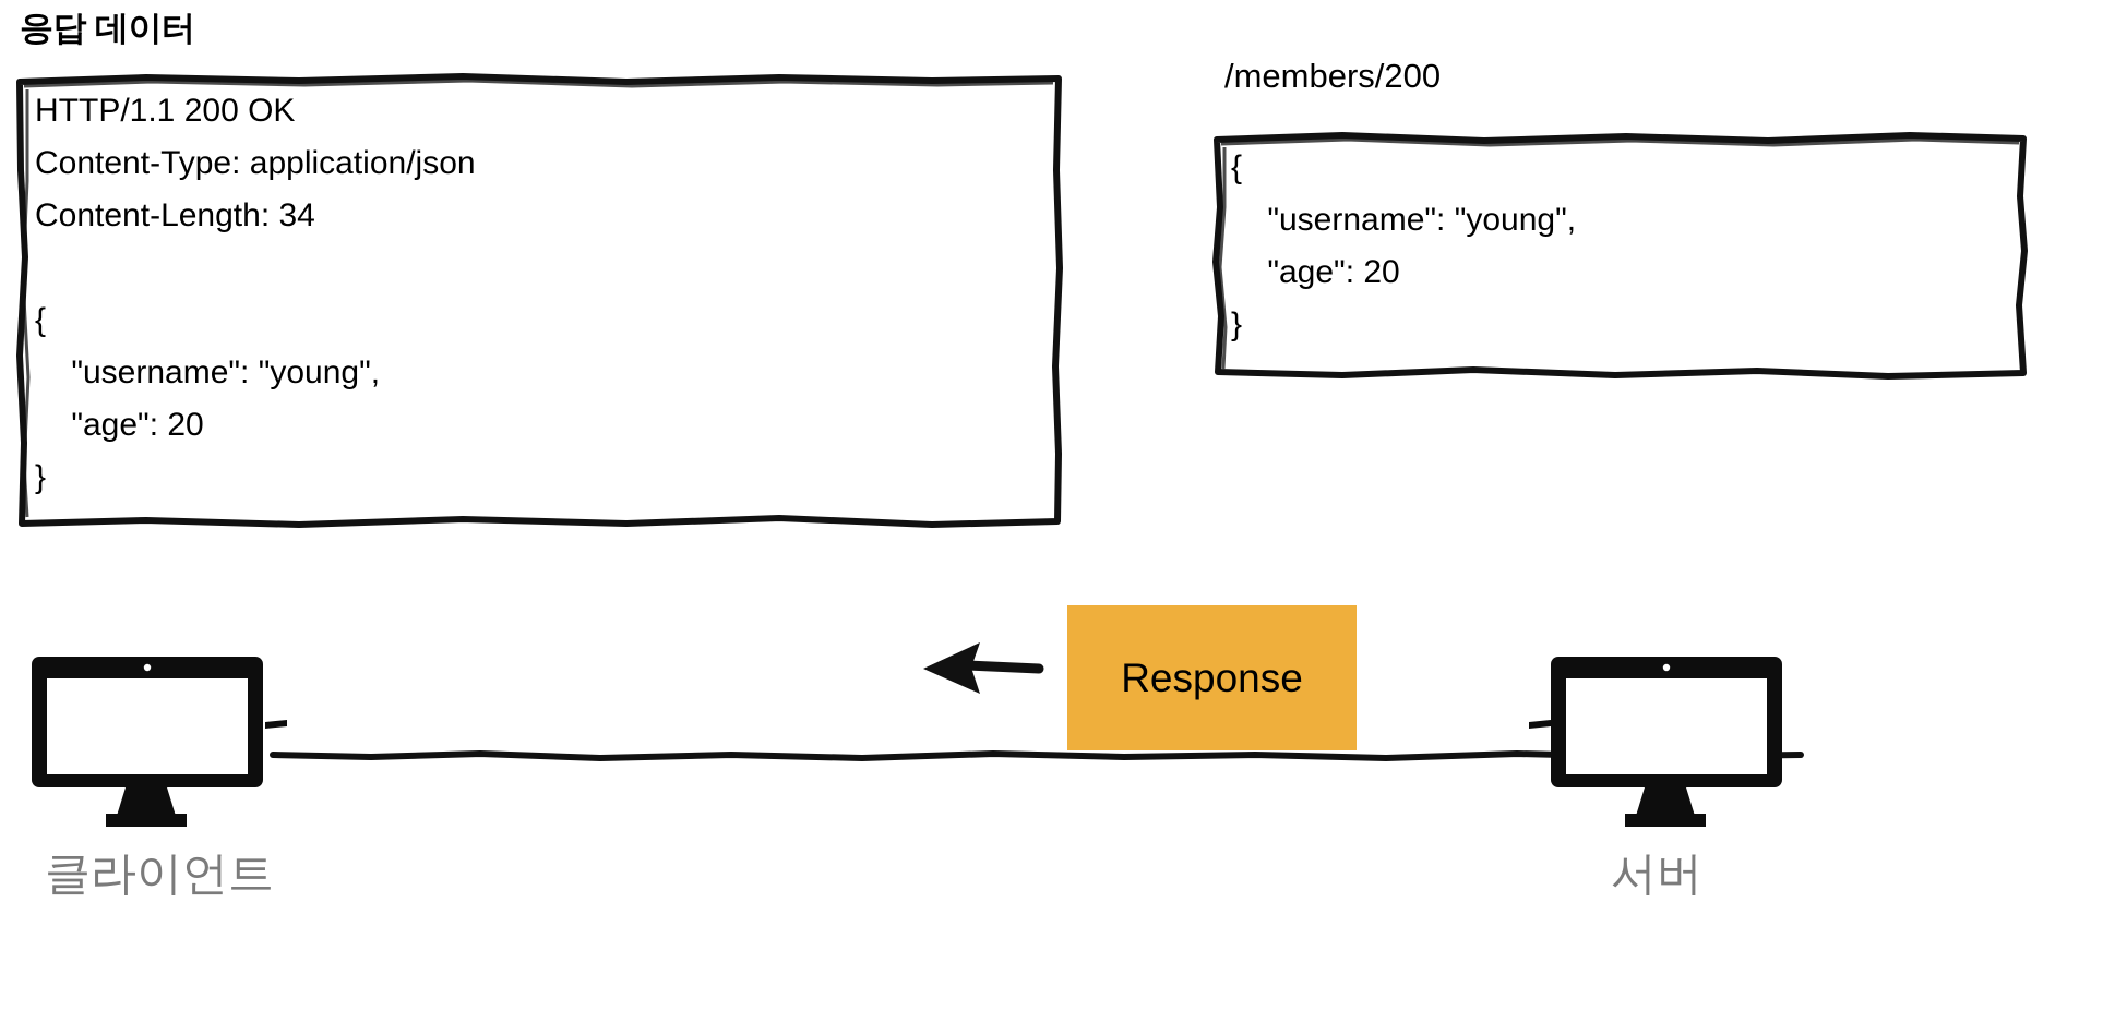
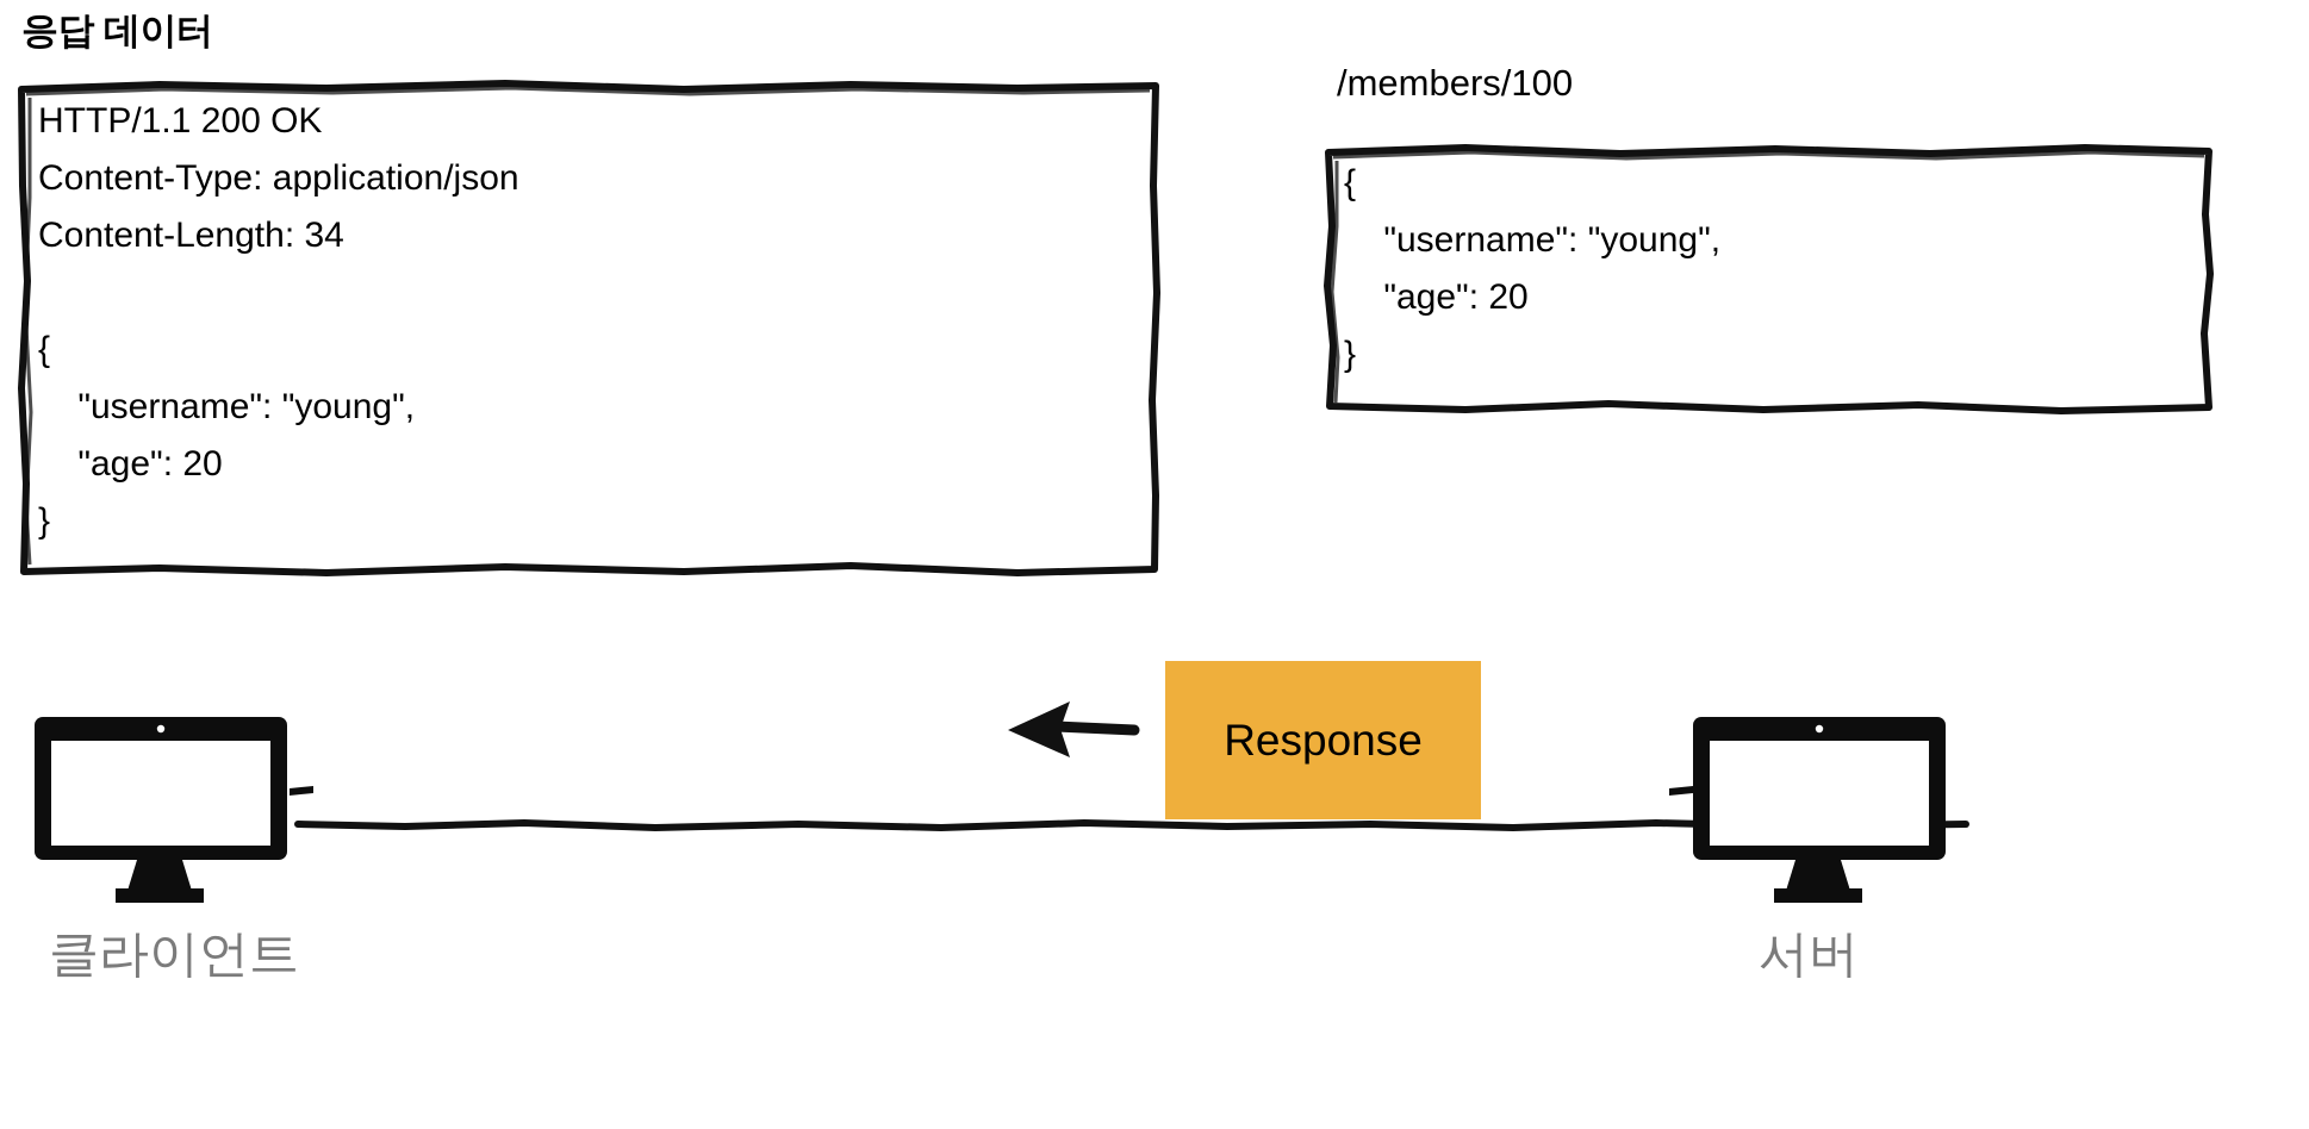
  응답 데이터
  HTTP/1.1 200 OK
  Content-Type: application/json
  Content-Length: 34
  {
  "username": "young",
  "age": 20
  }
- /members/200
+ /members/100
  {
  "username": "young",
  "age": 20
  }
  Response
  클라이언트
  서버
